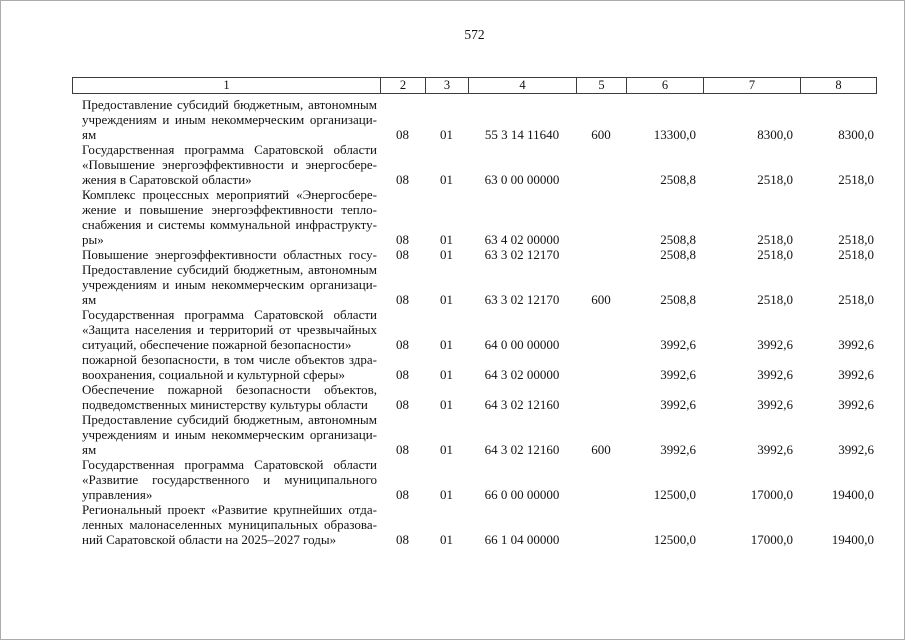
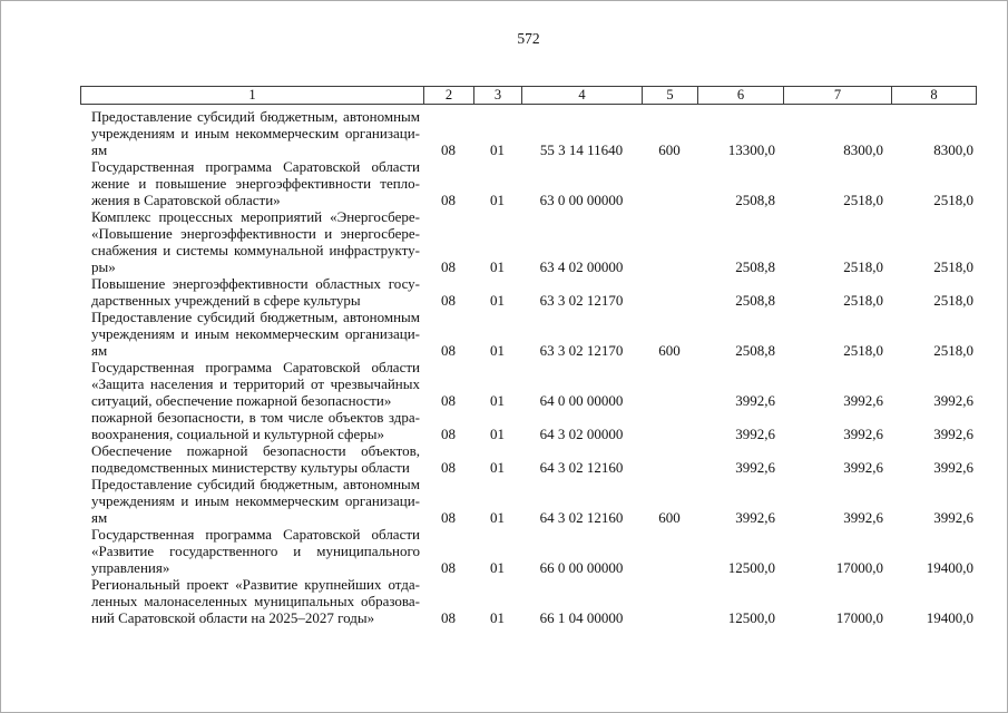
  572
  1
  2
  3
  4
  5
  6
  7
  8
  Предоставление субсидий бюджетным, автономным
  учреждениям и иным некоммерческим организаци-
  ям
  08
  01
  55 3 14 11640
  600
  13300,0
  8300,0
  8300,0
  Государственная программа Саратовской области
- «Повышение энергоэффективности и энергосбере-
+ жение и повышение энергоэффективности тепло-
  жения в Саратовской области»
  08
  01
  63 0 00 00000
  2508,8
  2518,0
  2518,0
  Комплекс процессных мероприятий «Энергосбере-
- жение и повышение энергоэффективности тепло-
+ «Повышение энергоэффективности и энергосбере-
  снабжения и системы коммунальной инфраструкту-
  ры»
  08
  01
  63 4 02 00000
  2508,8
  2518,0
  2518,0
  Повышение энергоэффективности областных госу-
+ дарственных учреждений в сфере культуры
  08
  01
  63 3 02 12170
  2508,8
  2518,0
  2518,0
  Предоставление субсидий бюджетным, автономным
  учреждениям и иным некоммерческим организаци-
  ям
  08
  01
  63 3 02 12170
  600
  2508,8
  2518,0
  2518,0
  Государственная программа Саратовской области
  «Защита населения и территорий от чрезвычайных
  ситуаций, обеспечение пожарной безопасности»
  08
  01
  64 0 00 00000
  3992,6
  3992,6
  3992,6
  пожарной безопасности, в том числе объектов здра-
  воохранения, социальной и культурной сферы»
  08
  01
  64 3 02 00000
  3992,6
  3992,6
  3992,6
  Обеспечение пожарной безопасности объектов,
  подведомственных министерству культуры области
  08
  01
  64 3 02 12160
  3992,6
  3992,6
  3992,6
  Предоставление субсидий бюджетным, автономным
  учреждениям и иным некоммерческим организаци-
  ям
  08
  01
  64 3 02 12160
  600
  3992,6
  3992,6
  3992,6
  Государственная программа Саратовской области
  «Развитие государственного и муниципального
  управления»
  08
  01
  66 0 00 00000
  12500,0
  17000,0
  19400,0
  Региональный проект «Развитие крупнейших отда-
  ленных малонаселенных муниципальных образова-
  ний Саратовской области на 2025–2027 годы»
  08
  01
  66 1 04 00000
  12500,0
  17000,0
  19400,0
